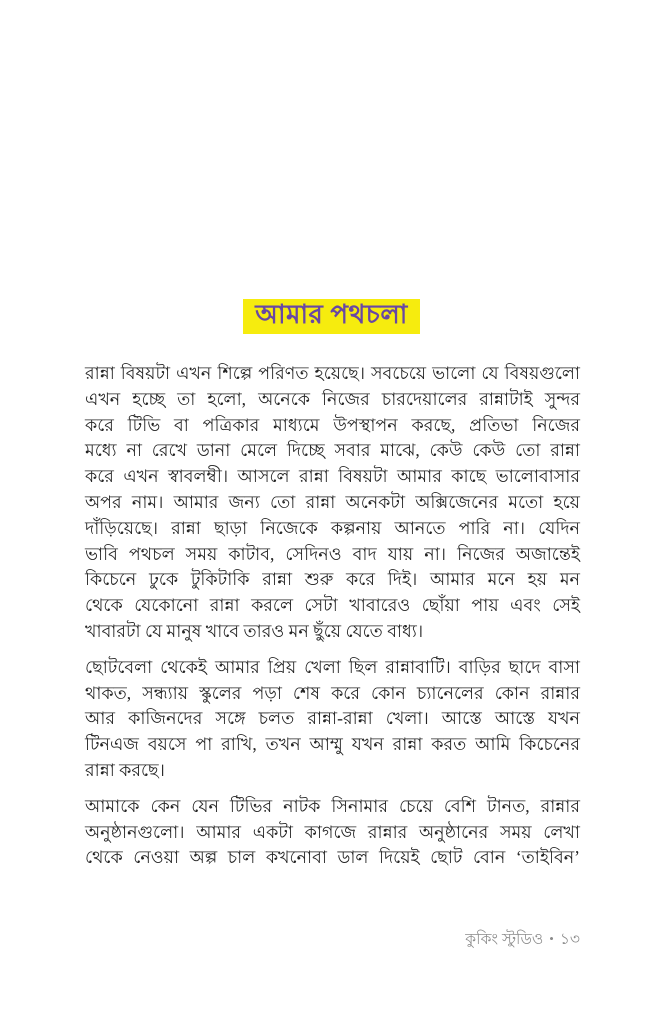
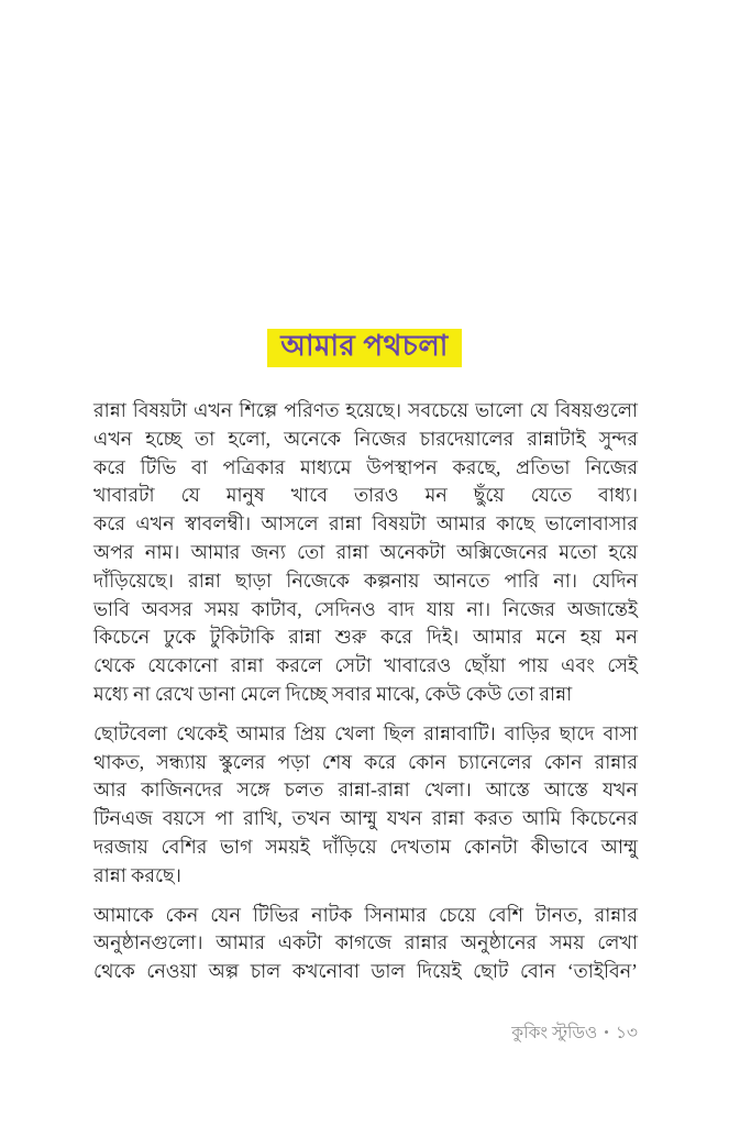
  আমার পথচলা
  রান্না বিষয়টা এখন শিল্পে পরিণত হয়েছে। সবচেয়ে ভালো যে বিষয়গুলো
  এখন হচ্ছে তা হলো, অনেকে নিজের চারদেয়ালের রান্নাটাই সুন্দর
  করে টিভি বা পত্রিকার মাধ্যমে উপস্থাপন করছে, প্রতিভা নিজের
- মধ্যে না রেখে ডানা মেলে দিচ্ছে সবার মাঝে, কেউ কেউ তো রান্না
+ খাবারটা যে মানুষ খাবে তারও মন ছুঁয়ে যেতে বাধ্য।
  করে এখন স্বাবলম্বী। আসলে রান্না বিষয়টা আমার কাছে ভালোবাসার
  অপর নাম। আমার জন্য তো রান্না অনেকটা অক্সিজেনের মতো হয়ে
  দাঁড়িয়েছে। রান্না ছাড়া নিজেকে কল্পনায় আনতে পারি না। যেদিন
- ভাবি পথচল সময় কাটাব, সেদিনও বাদ যায় না। নিজের অজান্তেই
+ ভাবি অবসর সময় কাটাব, সেদিনও বাদ যায় না। নিজের অজান্তেই
  কিচেনে ঢুকে টুকিটাকি রান্না শুরু করে দিই। আমার মনে হয় মন
  থেকে যেকোনো রান্না করলে সেটা খাবারেও ছোঁয়া পায় এবং সেই
- খাবারটা যে মানুষ খাবে তারও মন ছুঁয়ে যেতে বাধ্য।
+ মধ্যে না রেখে ডানা মেলে দিচ্ছে সবার মাঝে, কেউ কেউ তো রান্না
  ছোটবেলা থেকেই আমার প্রিয় খেলা ছিল রান্নাবাটি। বাড়ির ছাদে বাসা
  থাকত, সন্ধ্যায় স্কুলের পড়া শেষ করে কোন চ্যানেলের কোন রান্নার
  আর কাজিনদের সঙ্গে চলত রান্না-রান্না খেলা। আস্তে আস্তে যখন
  টিনএজ বয়সে পা রাখি, তখন আম্মু যখন রান্না করত আমি কিচেনের
+ দরজায় বেশির ভাগ সময়ই দাঁড়িয়ে দেখতাম কোনটা কীভাবে আম্মু
  রান্না করছে।
  আমাকে কেন যেন টিভির নাটক সিনামার চেয়ে বেশি টানত, রান্নার
  অনুষ্ঠানগুলো। আমার একটা কাগজে রান্নার অনুষ্ঠানের সময় লেখা
  থেকে নেওয়া অল্প চাল কখনোবা ডাল দিয়েই ছোট বোন ‘তাইবিন’
  কুকিং স্টুডিও • ১৩
